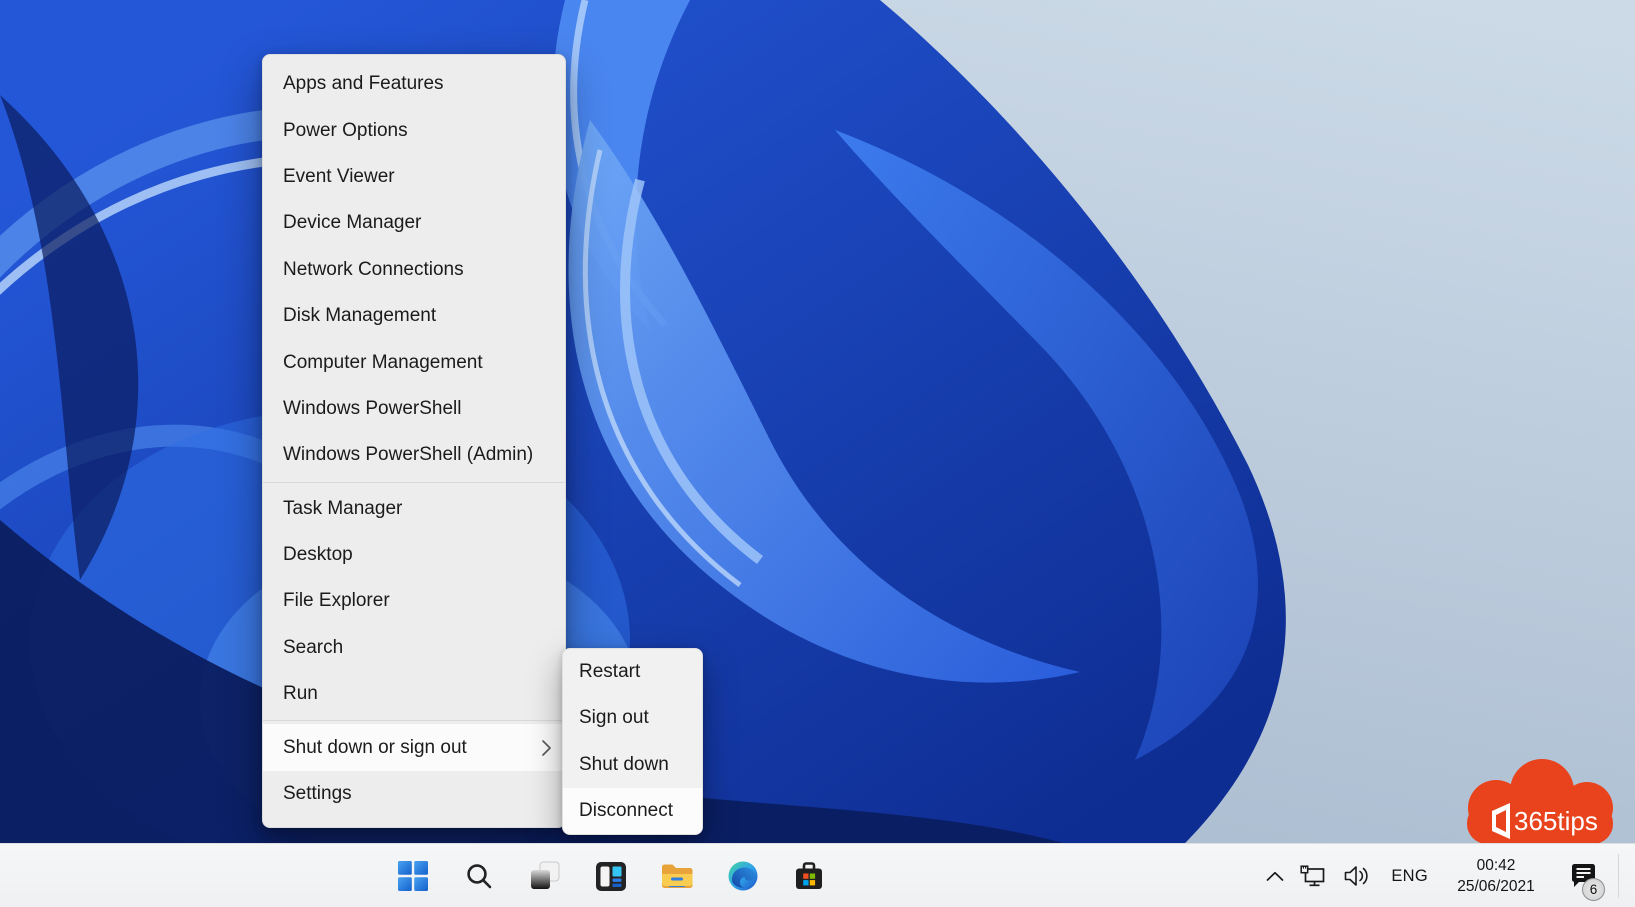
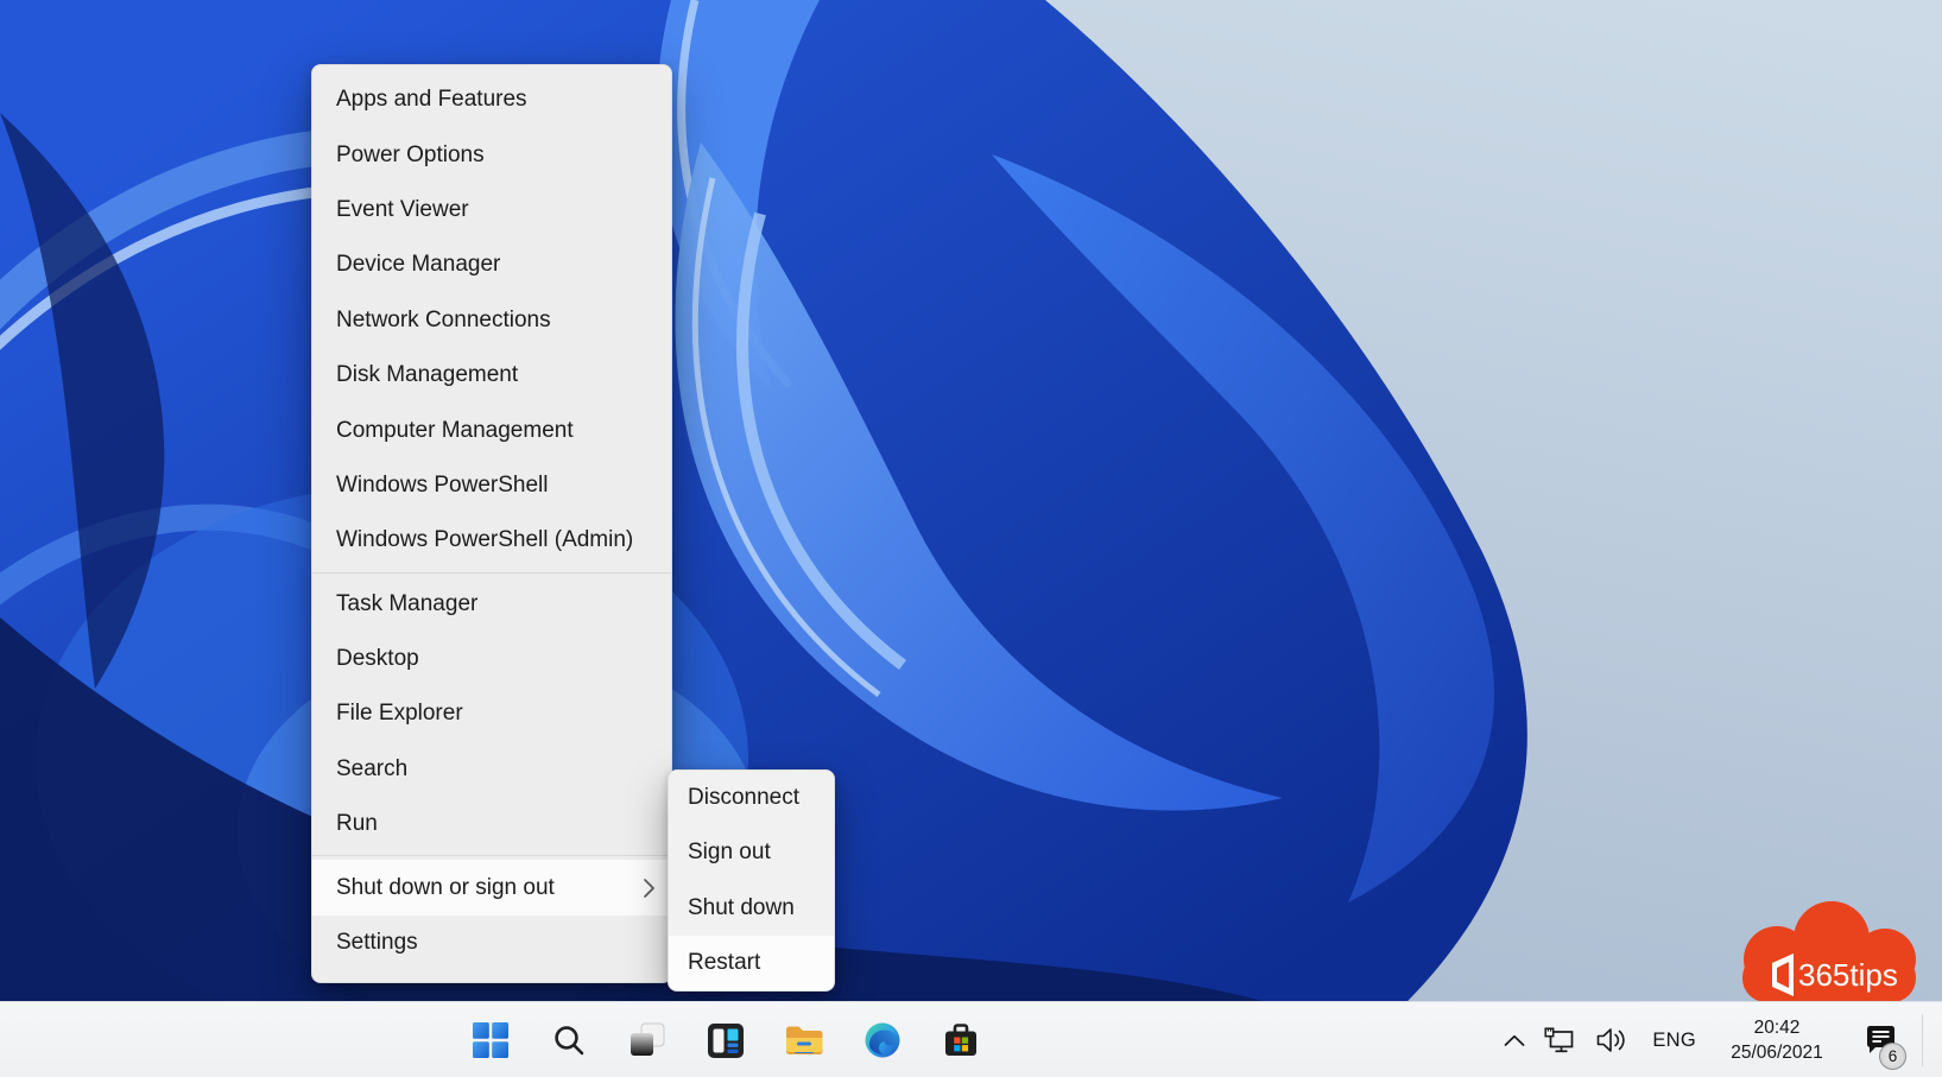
  Apps and Features
  Power Options
  Event Viewer
  Device Manager
  Network Connections
  Disk Management
  Computer Management
  Windows PowerShell
  Windows PowerShell (Admin)
  Task Manager
  Desktop
  File Explorer
  Search
  Run
  Shut down or sign out
  Settings
- Restart
+ Disconnect
  Sign out
  Shut down
- Disconnect
+ Restart
  365tips
  ENG
- 00:42
+ 20:42
  25/06/2021
  6
